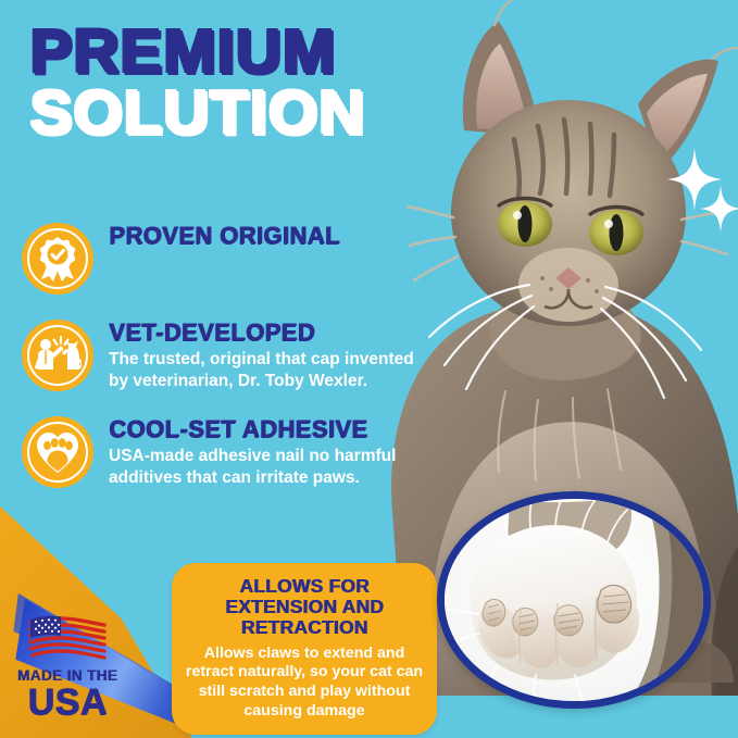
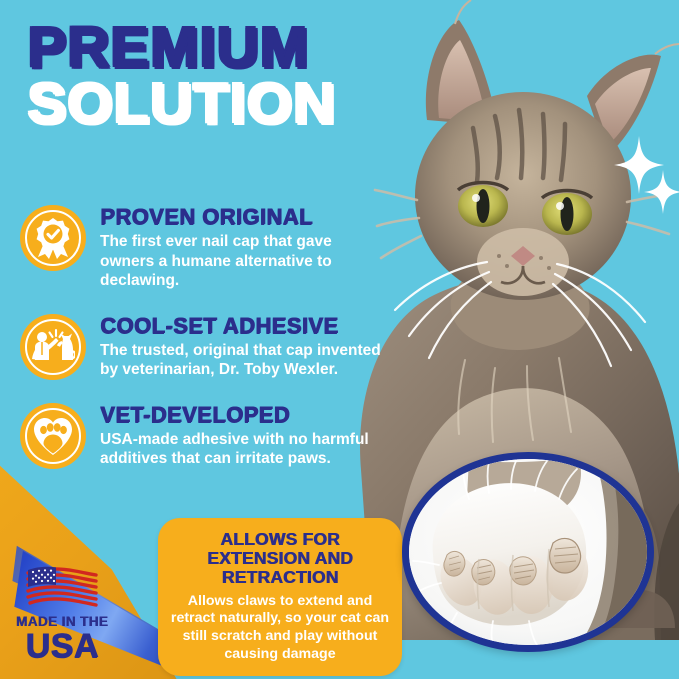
  PREMIUM
  SOLUTION
  PROVEN ORIGINAL
+ The first ever nail cap that gave owners a humane alternative to declawing.
- VET-DEVELOPED
+ COOL-SET ADHESIVE
  The trusted, original that cap invented by veterinarian, Dr. Toby Wexler.
- COOL-SET ADHESIVE
+ VET-DEVELOPED
- USA-made adhesive nail no harmful additives that can irritate paws.
+ USA-made adhesive with no harmful additives that can irritate paws.
  ALLOWS FOR EXTENSION AND RETRACTION
  Allows claws to extend and retract naturally, so your cat can still scratch and play without causing damage
  MADE IN THE
  USA
